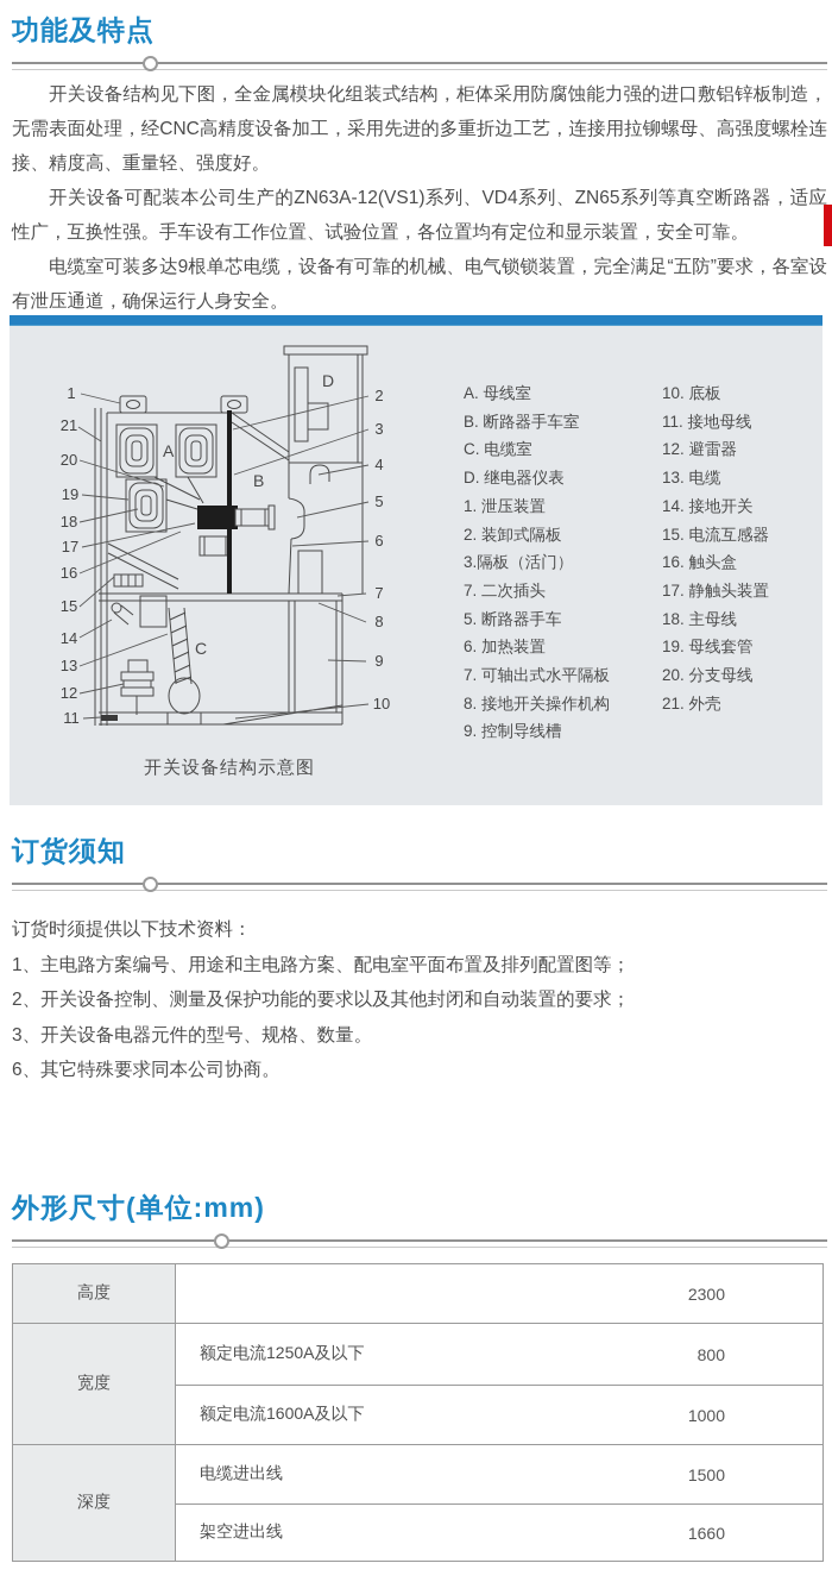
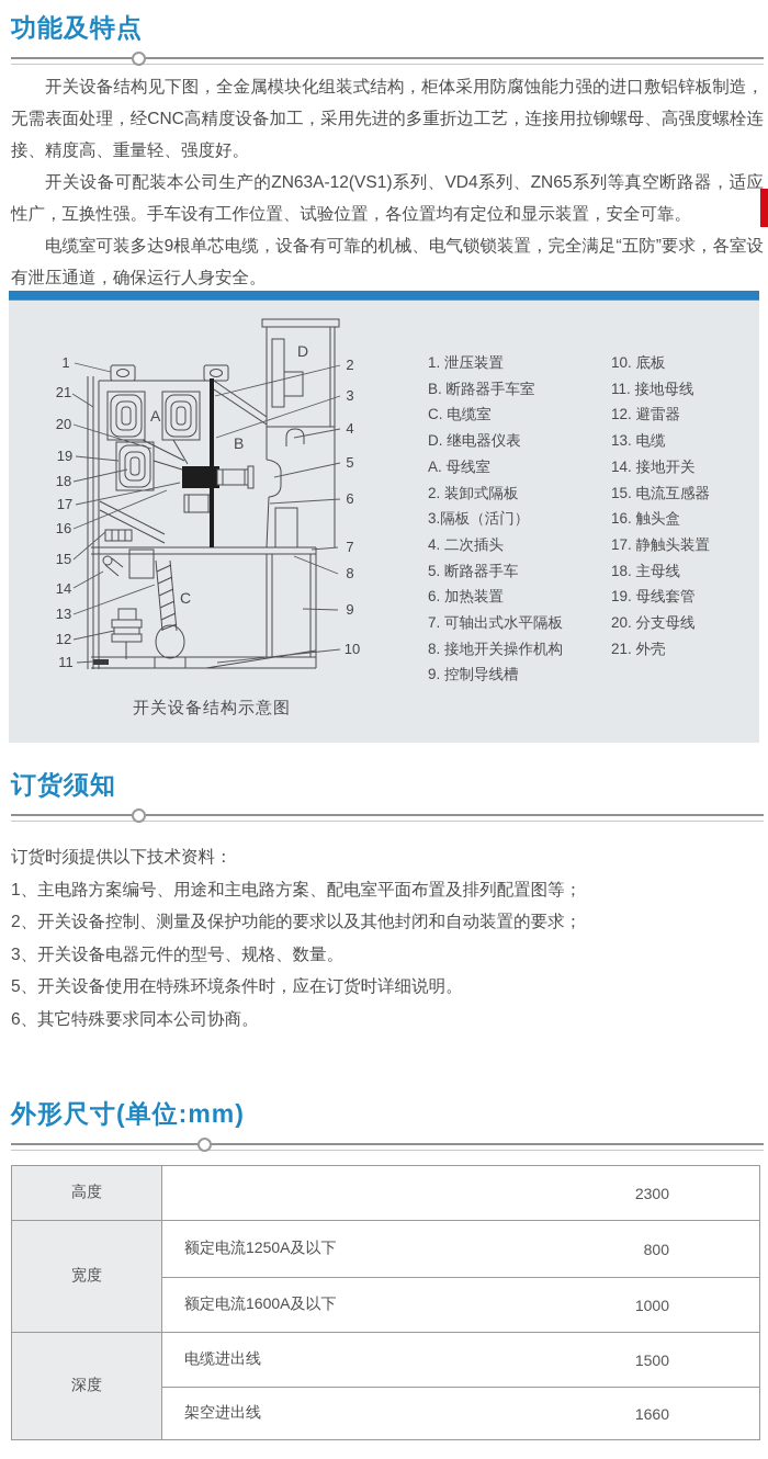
  功能及特点
  开关设备结构见下图，全金属模块化组装式结构，柜体采用防腐蚀能力强的进口敷铝锌板制造，无需表面处理，经CNC高精度设备加工，采用先进的多重折边工艺，连接用拉铆螺母、高强度螺栓连接、精度高、重量轻、强度好。
  开关设备可配装本公司生产的ZN63A-12(VS1)系列、VD4系列、ZN65系列等真空断路器，适应性广，互换性强。手车设有工作位置、试验位置，各位置均有定位和显示装置，安全可靠。
  电缆室可装多达9根单芯电缆，设备有可靠的机械、电气锁锁装置，完全满足“五防”要求，各室设有泄压通道，确保运行人身安全。
  1
  21
  20
  19
  18
  17
  16
  15
  14
  13
  12
  11
  2
  3
  4
  5
  6
  7
  8
  9
  10
  A
  B
  C
  D
- A. 母线室
+ 1. 泄压装置
  B. 断路器手车室
  C. 电缆室
  D. 继电器仪表
- 1. 泄压装置
+ A. 母线室
  2. 装卸式隔板
  3.隔板（活门）
- 7. 二次插头
+ 4. 二次插头
  5. 断路器手车
  6. 加热装置
  7. 可轴出式水平隔板
  8. 接地开关操作机构
  9. 控制导线槽
  10. 底板
  11. 接地母线
  12. 避雷器
  13. 电缆
  14. 接地开关
  15. 电流互感器
  16. 触头盒
  17. 静触头装置
  18. 主母线
  19. 母线套管
  20. 分支母线
  21. 外壳
  开关设备结构示意图
  订货须知
  订货时须提供以下技术资料：
  1、主电路方案编号、用途和主电路方案、配电室平面布置及排列配置图等；
  2、开关设备控制、测量及保护功能的要求以及其他封闭和自动装置的要求；
  3、开关设备电器元件的型号、规格、数量。
+ 5、开关设备使用在特殊环境条件时，应在订货时详细说明。
  6、其它特殊要求同本公司协商。
  外形尺寸(单位:mm)
  高度		2300
  宽度	额定电流1250A及以下	800
  额定电流1600A及以下	1000
  深度	电缆进出线	1500
  架空进出线	1660
